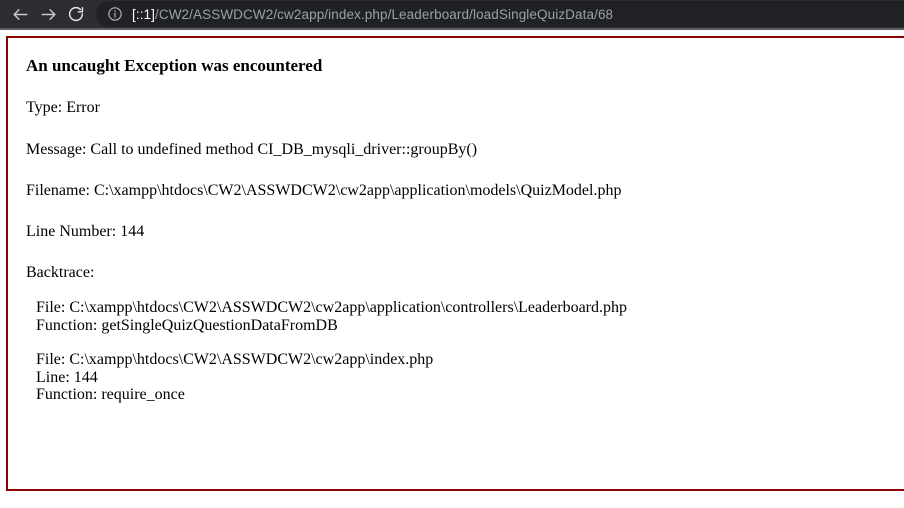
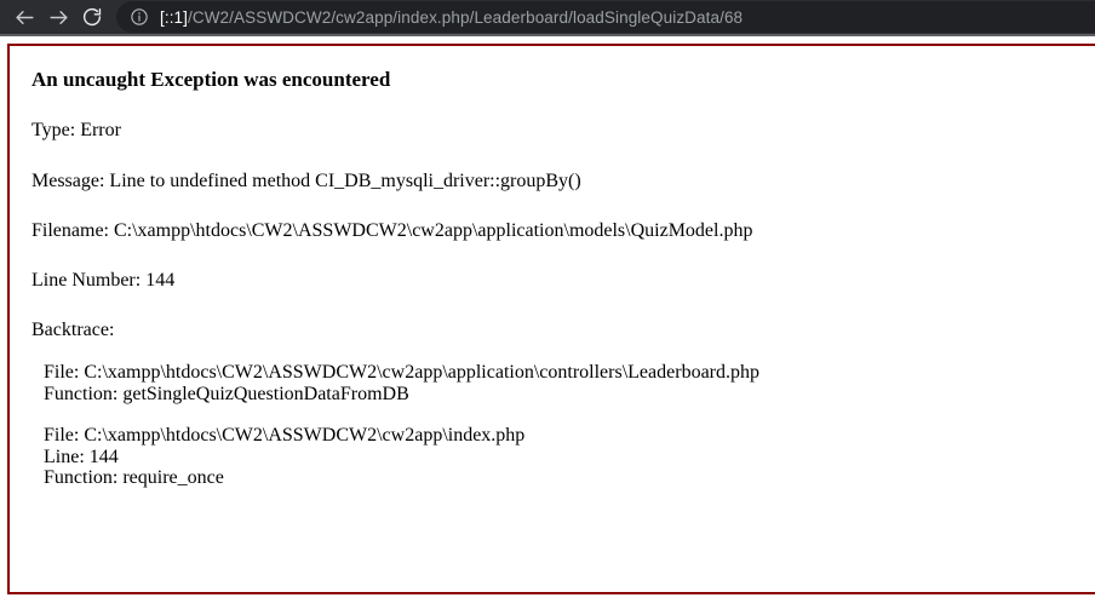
  [::1]/CW2/ASSWDCW2/cw2app/index.php/Leaderboard/loadSingleQuizData/68
  An uncaught Exception was encountered
  Type: Error
- Message: Call to undefined method CI_DB_mysqli_driver::groupBy()
+ Message: Line to undefined method CI_DB_mysqli_driver::groupBy()
  Filename: C:\xampp\htdocs\CW2\ASSWDCW2\cw2app\application\models\QuizModel.php
  Line Number: 144
  Backtrace:
  File: C:\xampp\htdocs\CW2\ASSWDCW2\cw2app\application\controllers\Leaderboard.php
  Function: getSingleQuizQuestionDataFromDB
  File: C:\xampp\htdocs\CW2\ASSWDCW2\cw2app\index.php
  Line: 144
  Function: require_once
